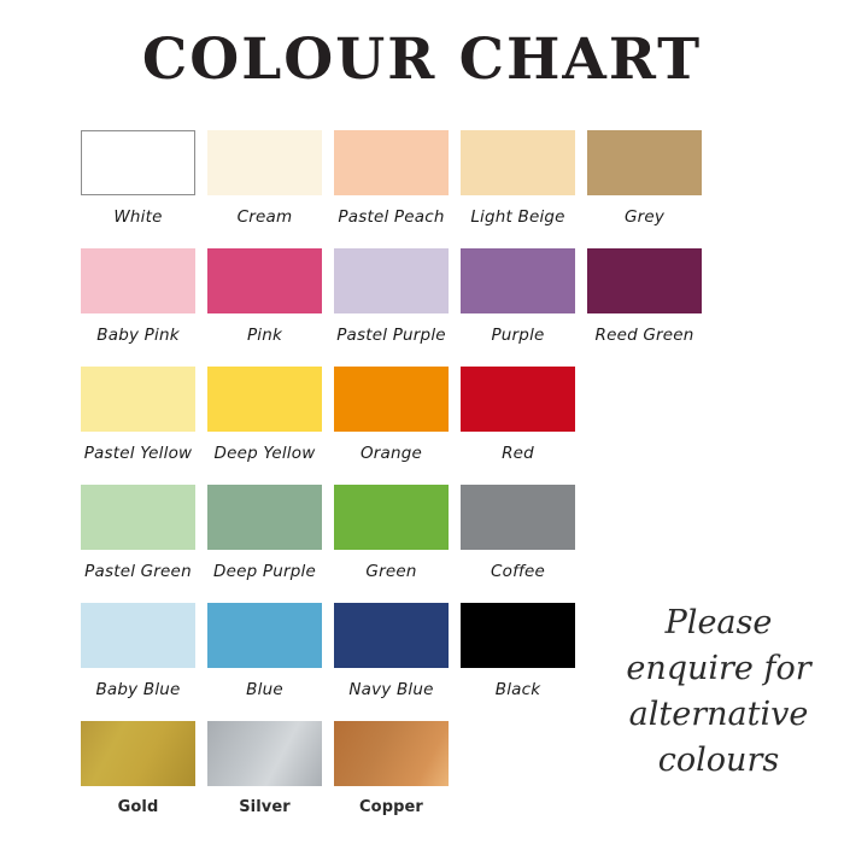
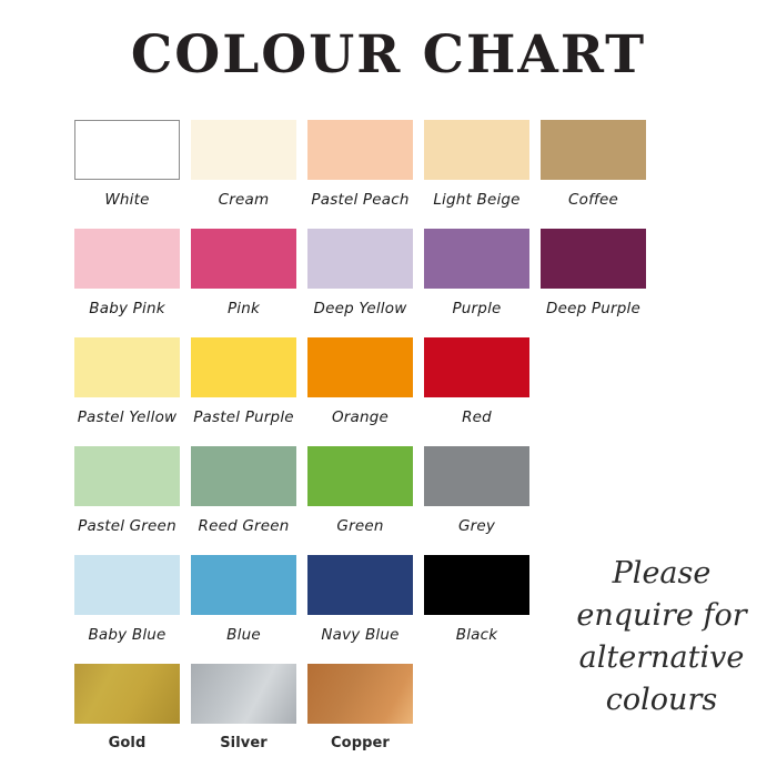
  COLOUR CHART
  White
  Cream
  Pastel Peach
  Light Beige
- Grey
+ Coffee
  Baby Pink
  Pink
- Pastel Purple
+ Deep Yellow
  Purple
- Reed Green
+ Deep Purple
  Pastel Yellow
- Deep Yellow
+ Pastel Purple
  Orange
  Red
  Pastel Green
- Deep Purple
+ Reed Green
  Green
- Coffee
+ Grey
  Baby Blue
  Blue
  Navy Blue
  Black
  Gold
  Silver
  Copper
  Please
  enquire for
  alternative
  colours
